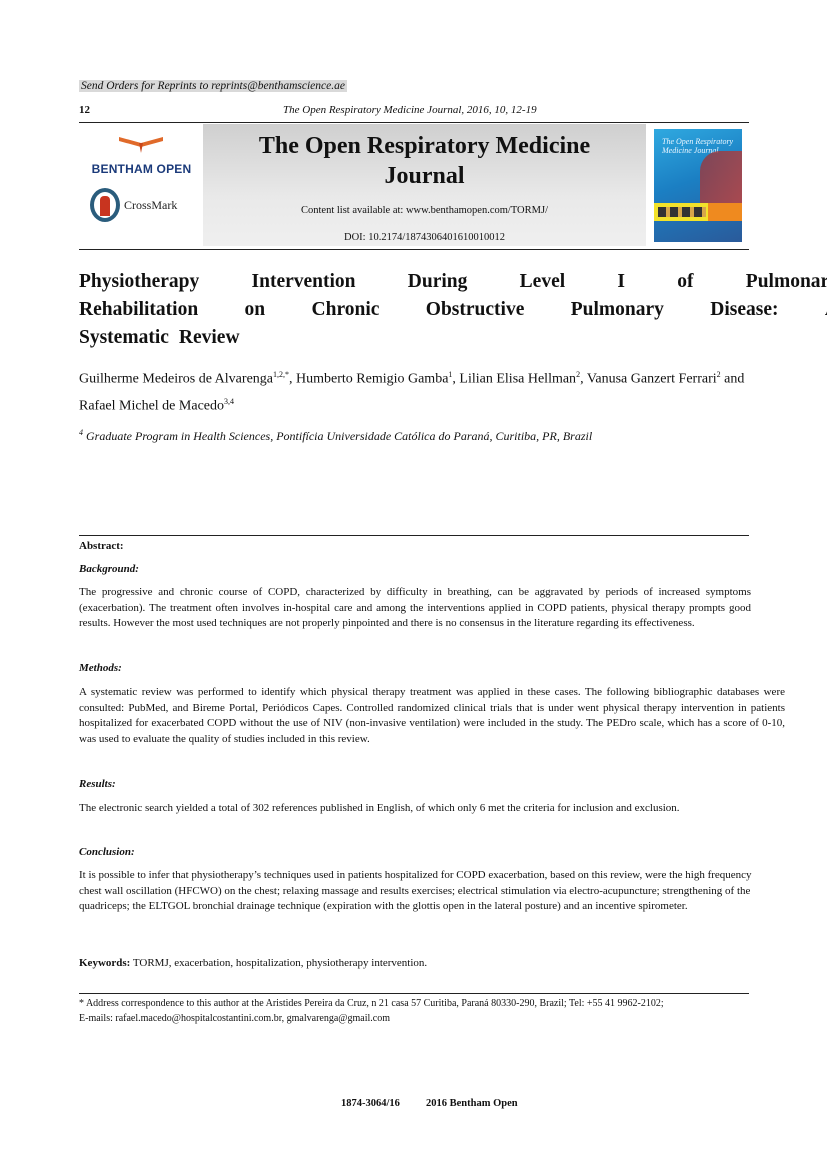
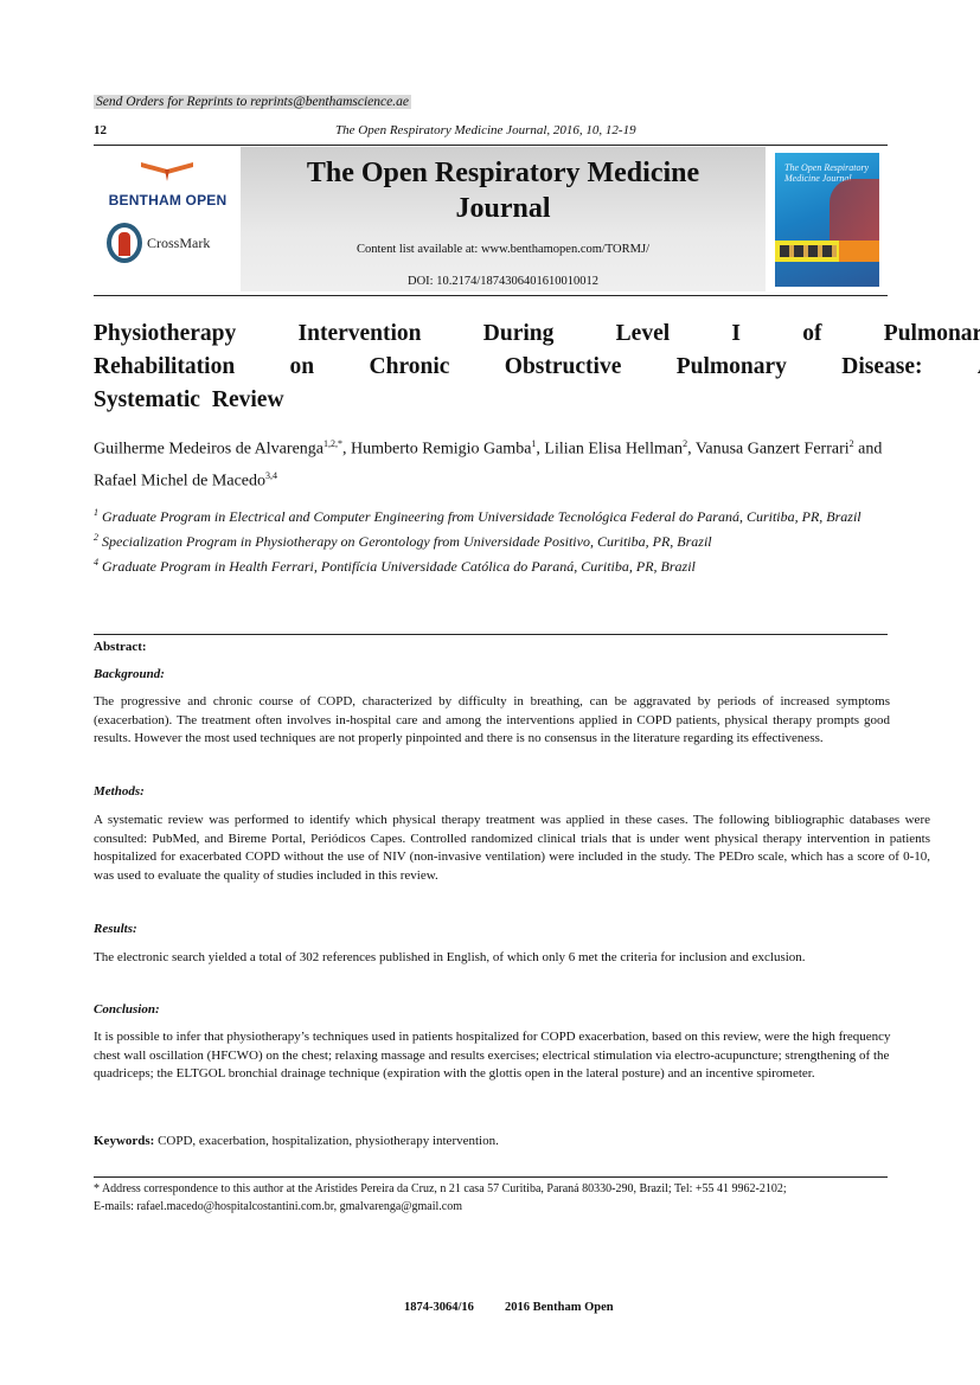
  Send Orders for Reprints to reprints@benthamscience.ae
  12
  The Open Respiratory Medicine Journal, 2016, 10, 12-19
  BENTHAM OPEN
  CrossMark
  The Open Respiratory Medicine
  Journal
  Content list available at: www.benthamopen.com/TORMJ/
  DOI: 10.2174/1874306401610010012
  The Open Respiratory Medicine Journal
  Physiotherapy
  Intervention
  During
  Level
  I
  of
  Pulmonar
  Rehabilitation
  on
  Chronic
  Obstructive
  Pulmonary
  Disease:
  Systematic
  Review
  Guilherme Medeiros de Alvarenga1,2,*, Humberto Remigio Gamba1, Lilian Elisa Hellman2, Vanusa Ganzert Ferrari2 and Rafael Michel de Macedo3,4
+ 1 Graduate Program in Electrical and Computer Engineering from Universidade Tecnológica Federal do Paraná, Curitiba, PR, Brazil
+ 2 Specialization Program in Physiotherapy on Gerontology from Universidade Positivo, Curitiba, PR, Brazil
- 4 Graduate Program in Health Sciences, Pontifícia Universidade Católica do Paraná, Curitiba, PR, Brazil
+ 4 Graduate Program in Health Ferrari, Pontifícia Universidade Católica do Paraná, Curitiba, PR, Brazil
  Abstract:
  Background:
  The progressive and chronic course of COPD, characterized by difficulty in breathing, can be aggravated by periods of increased symptoms (exacerbation). The treatment often involves in-hospital care and among the interventions applied in COPD patients, physical therapy prompts good results. However the most used techniques are not properly pinpointed and there is no consensus in the literature regarding its effectiveness.
  Methods:
  A systematic review was performed to identify which physical therapy treatment was applied in these cases. The following bibliographic databases were consulted: PubMed, and Bireme Portal, Periódicos Capes. Controlled randomized clinical trials that is under went physical therapy intervention in patients hospitalized for exacerbated COPD without the use of NIV (non-invasive ventilation) were included in the study. The PEDro scale, which has a score of 0-10, was used to evaluate the quality of studies included in this review.
  Results:
  The electronic search yielded a total of 302 references published in English, of which only 6 met the criteria for inclusion and exclusion.
  Conclusion:
  It is possible to infer that physiotherapy’s techniques used in patients hospitalized for COPD exacerbation, based on this review, were the high frequency chest wall oscillation (HFCWO) on the chest; relaxing massage and results exercises; electrical stimulation via electro-acupuncture; strengthening of the quadriceps; the ELTGOL bronchial drainage technique (expiration with the glottis open in the lateral posture) and an incentive spirometer.
- Keywords: TORMJ, exacerbation, hospitalization, physiotherapy intervention.
+ Keywords: COPD, exacerbation, hospitalization, physiotherapy intervention.
  * Address correspondence to this author at the Aristides Pereira da Cruz, n 21 casa 57 Curitiba, Paraná 80330-290, Brazil; Tel: +55 41 9962-2102;
  E-mails: rafael.macedo@hospitalcostantini.com.br, gmalvarenga@gmail.com
  1874-3064/16
  2016 Bentham Open
